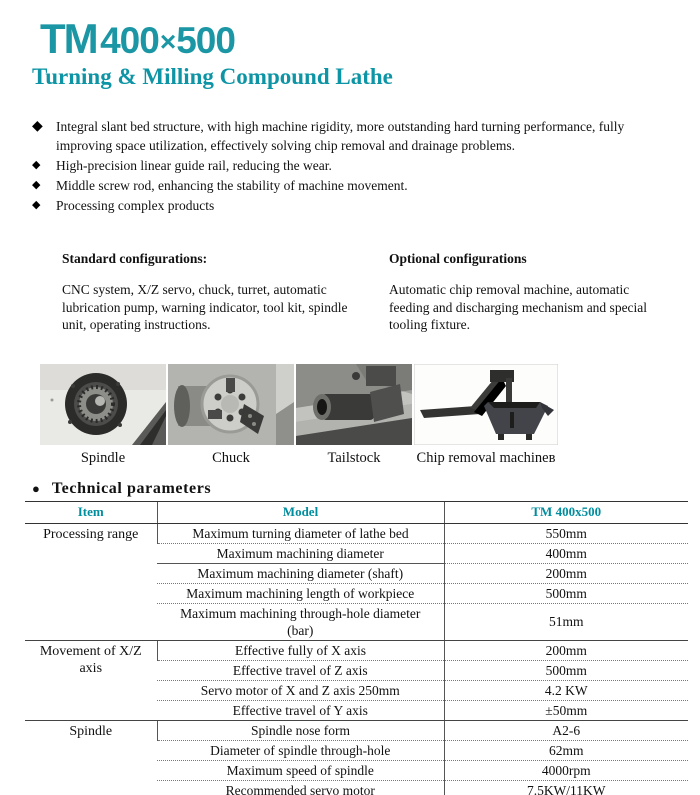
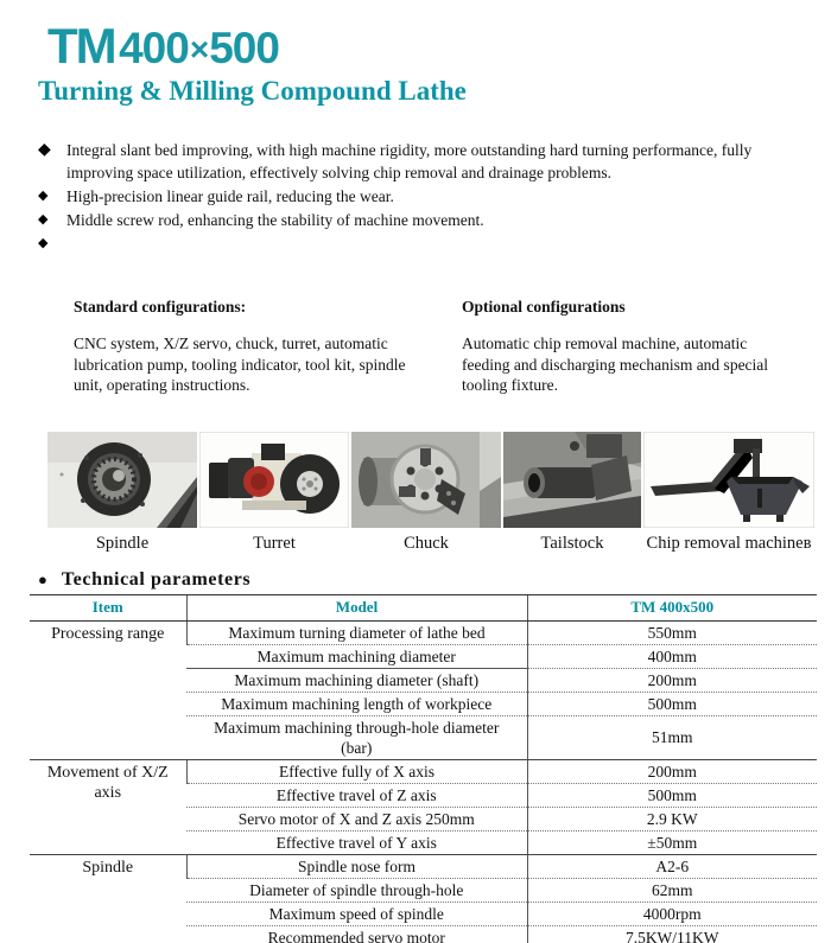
  TM 400×500
  Turning & Milling Compound Lathe
  ◆
- Integral slant bed structure, with high machine rigidity, more outstanding hard turning performance, fully improving space utilization, effectively solving chip removal and drainage problems.
+ Integral slant bed improving, with high machine rigidity, more outstanding hard turning performance, fully improving space utilization, effectively solving chip removal and drainage problems.
  ◆
  High-precision linear guide rail, reducing the wear.
  ◆
  Middle screw rod, enhancing the stability of machine movement.
  ◆
- Processing complex products
  Standard configurations:
- CNC system, X/Z servo, chuck, turret, automatic lubrication pump, warning indicator, tool kit, spindle unit, operating instructions.
+ CNC system, X/Z servo, chuck, turret, automatic lubrication pump, tooling indicator, tool kit, spindle unit, operating instructions.
  Optional configurations
  Automatic chip removal machine, automatic feeding and discharging mechanism and special tooling fixture.
  Spindle
+ Turret
  Chuck
  Tailstock
  Chip removal machineв
  ●
  Technical parameters
  Item	Model	TM 400x500
  Processing range	Maximum turning diameter of lathe bed	550mm
  Maximum machining diameter	400mm
  Maximum machining diameter (shaft)	200mm
  Maximum machining length of workpiece	500mm
  Maximum machining through-hole diameter (bar)	51mm
  Movement of X/Z axis	Effective fully of X axis	200mm
  Effective travel of Z axis	500mm
- Servo motor of X and Z axis 250mm	4.2 KW
+ Servo motor of X and Z axis 250mm	2.9 KW
  Effective travel of Y axis	±50mm
  Spindle	Spindle nose form	A2-6
  Diameter of spindle through-hole	62mm
  Maximum speed of spindle	4000rpm
  Recommended servo motor	7.5KW/11KW
